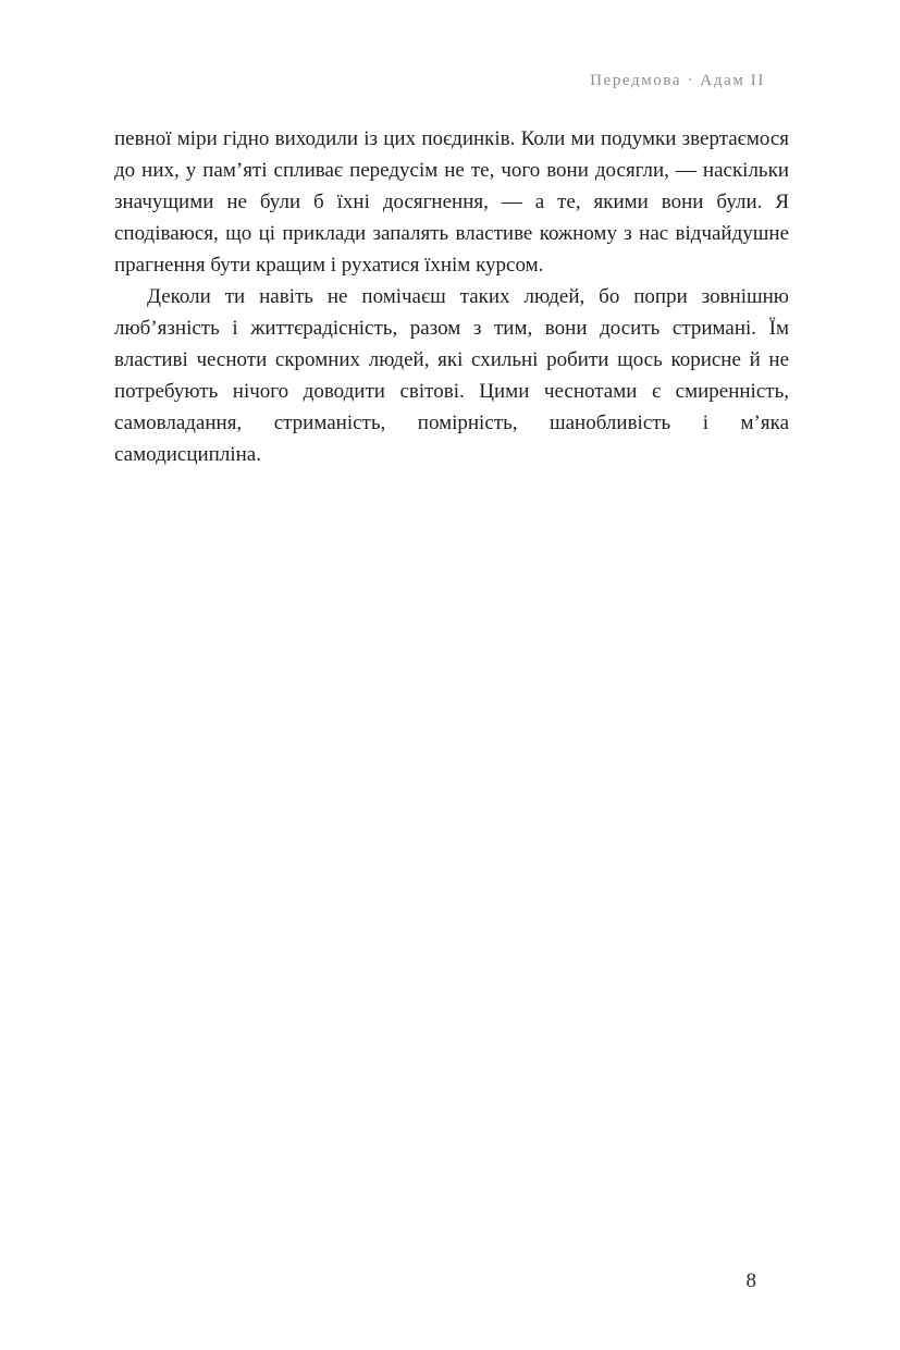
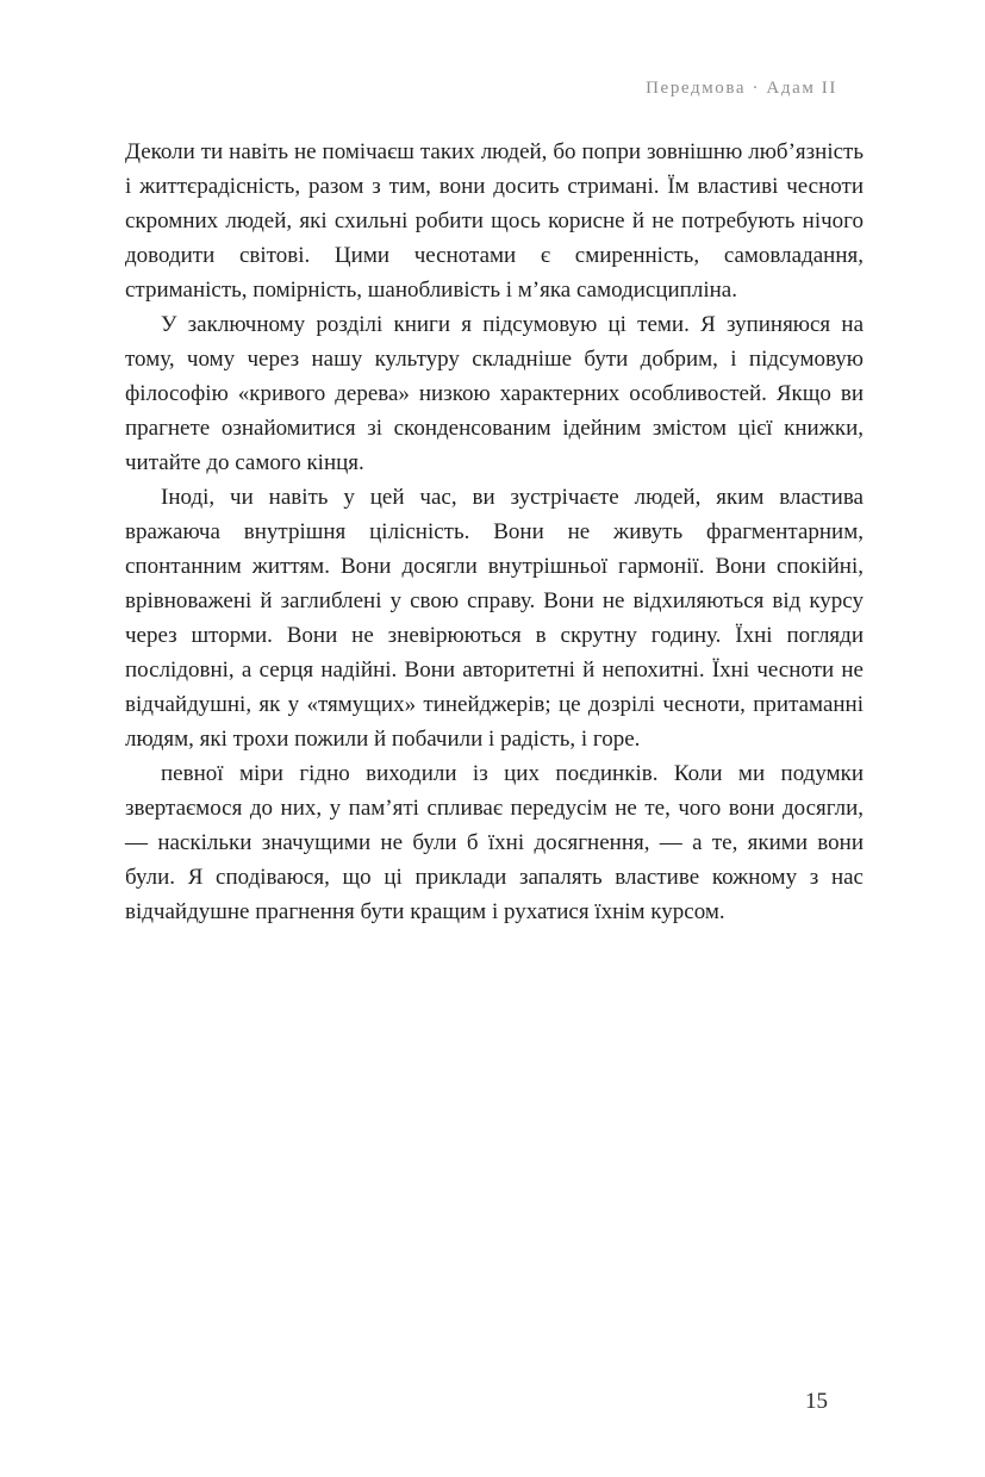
  Передмова · Адам ІІ
- певної міри гідно виходили із цих поєдинків. Коли ми подумки звертаємося до них, у пам’яті спливає передусім не те, чого вони досягли, — наскільки значущими не були б їхні досягнення, — а те, якими вони були. Я сподіваюся, що ці приклади запалять властиве кожному з нас відчайдушне прагнення бути кращим і рухатися їхнім курсом.
+ Деколи ти навіть не помічаєш таких людей, бо попри зовнішню люб’язність і життєрадісність, разом з тим, вони досить стримані. Їм властиві чесноти скромних людей, які схильні робити щось корисне й не потребують нічого доводити світові. Цими чеснотами є смиренність, самовладання, стриманість, помірність, шанобливість і м’яка самодисципліна.
+ У заключному розділі книги я підсумовую ці теми. Я зупиняюся на тому, чому через нашу культуру складніше бути добрим, і підсумовую філософію «кривого дерева» низкою характерних особливостей. Якщо ви прагнете ознайомитися зі сконденсованим ідейним змістом цієї книжки, читайте до самого кінця.
+ Іноді, чи навіть у цей час, ви зустрічаєте людей, яким властива вражаюча внутрішня цілісність. Вони не живуть фрагментарним, спонтанним життям. Вони досягли внутрішньої гармонії. Вони спокійні, врівноважені й заглиблені у свою справу. Вони не відхиляються від курсу через шторми. Вони не зневірюються в скрутну годину. Їхні погляди послідовні, а серця надійні. Вони авторитетні й непохитні. Їхні чесноти не відчайдушні, як у «тямущих» тинейджерів; це дозрілі чесноти, притаманні людям, які трохи пожили й побачили і радість, і горе.
- Деколи ти навіть не помічаєш таких людей, бо попри зовнішню люб’язність і життєрадісність, разом з тим, вони досить стримані. Їм властиві чесноти скромних людей, які схильні робити щось корисне й не потребують нічого доводити світові. Цими чеснотами є смиренність, самовладання, стриманість, помірність, шанобливість і м’яка самодисципліна.
+ певної міри гідно виходили із цих поєдинків. Коли ми подумки звертаємося до них, у пам’яті спливає передусім не те, чого вони досягли, — наскільки значущими не були б їхні досягнення, — а те, якими вони були. Я сподіваюся, що ці приклади запалять властиве кожному з нас відчайдушне прагнення бути кращим і рухатися їхнім курсом.
- 8
+ 15
